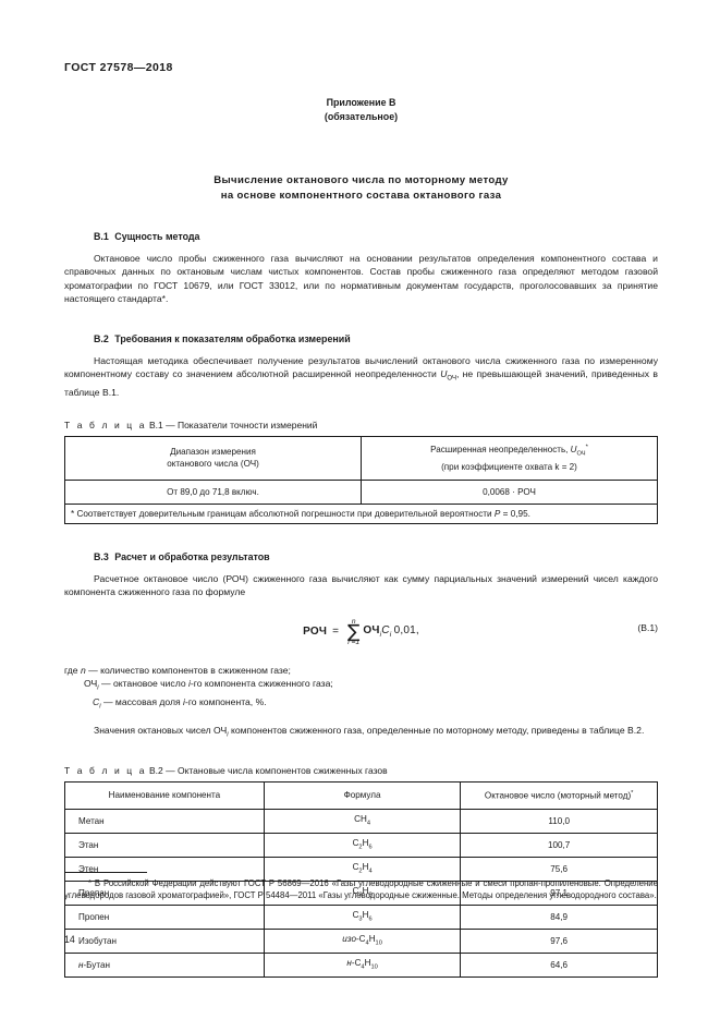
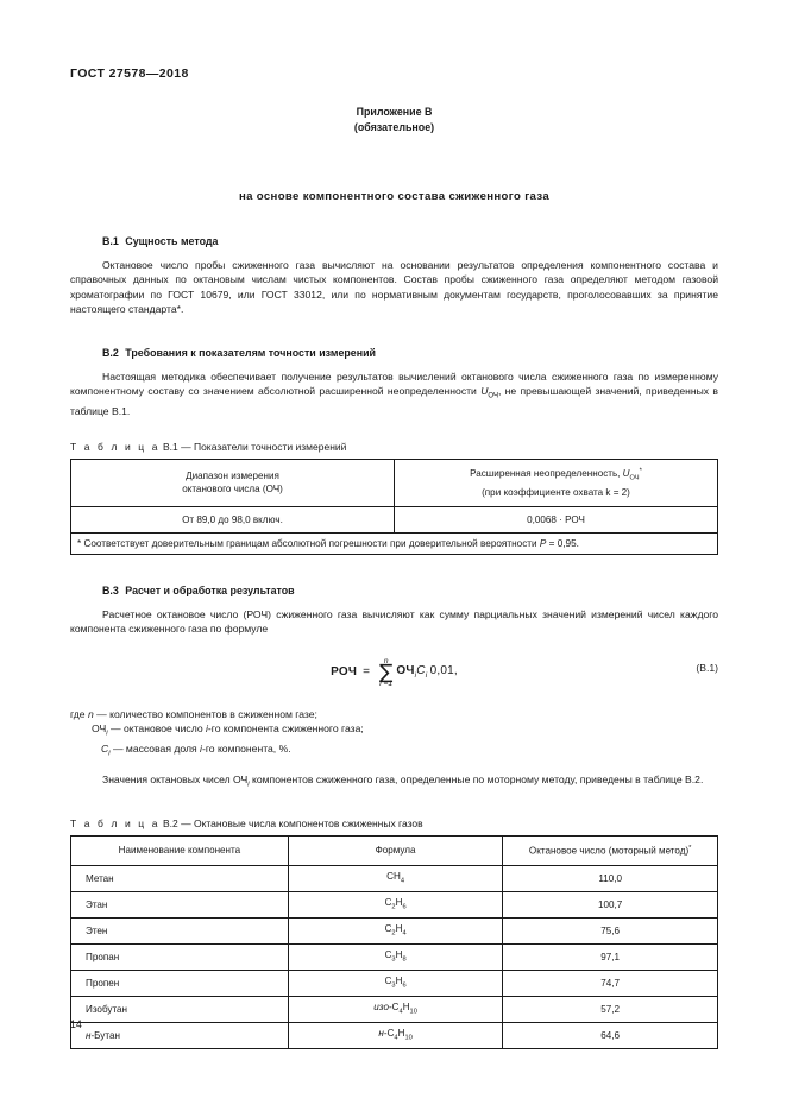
  ГОСТ 27578—2018
  Приложение В
  (обязательное)
- Вычисление октанового числа по моторному методу
- на основе компонентного состава октанового газа
+ на основе компонентного состава сжиженного газа
  В.1 Сущность метода
  Октановое число пробы сжиженного газа вычисляют на основании результатов определения компонентного состава и справочных данных по октановым числам чистых компонентов. Состав пробы сжиженного газа определяют методом газовой хроматографии по ГОСТ 10679, или ГОСТ 33012, или по нормативным документам государств, проголосовавших за принятие настоящего стандарта*.
- В.2 Требования к показателям обработка измерений
+ В.2 Требования к показателям точности измерений
  Настоящая методика обеспечивает получение результатов вычислений октанового числа сжиженного газа по измеренному компонентному составу со значением абсолютной расширенной неопределенности U , не превышающей значений, приведенных в таблице В.1.
  Т а б л и ц а В.1 — Показатели точности измерений
  Диапазон измерения октанового числа (ОЧ)	Расширенная неопределенность, U (при коэффициенте охвата k = 2)
- От 89,0 до 71,8 включ.	0,0068 · РОЧ
+ От 89,0 до 98,0 включ.	0,0068 · РОЧ
  * Соответствует доверительным границам абсолютной погрешности при доверительной вероятности P = 0,95.
  В.3 Расчет и обработка результатов
  Расчетное октановое число (РОЧ) сжиженного газа вычисляют как сумму парциальных значений измерений чисел каждого компонента сжиженного газа по формуле
  РОЧ
  =
  ∑
  ОЧ C 0,01,
  (В.1)
  где n — количество компонентов в сжиженном газе;
  ОЧ — октановое число i-го компонента сжиженного газа;
  C — массовая доля i-го компонента, %.
  Значения октановых чисел ОЧ компонентов сжиженного газа, определенные по моторному методу, приведены в таблице В.2.
  Т а б л и ц а В.2 — Октановые числа компонентов сжиженных газов
  Наименование компонента	Формула	Октановое число (моторный метод)
  Метан	CH	110,0
  Этан	C H	100,7
  Этен	C H	75,6
  Пропан	C H	97,1
- Пропен	C H	84,9
+ Пропен	C H	74,7
- Изобутан	изо-C H	97,6
+ Изобутан	изо-C H	57,2
  н-Бутан	н-C H	64,6
- * В Российской Федерации действуют ГОСТ Р 56869—2016 «Газы углеводородные сжиженные и смеси пропан-пропиленовые. Определение углеводородов газовой хроматографией», ГОСТ Р 54484—2011 «Газы углеводородные сжиженные. Методы определения углеводородного состава».
  14
